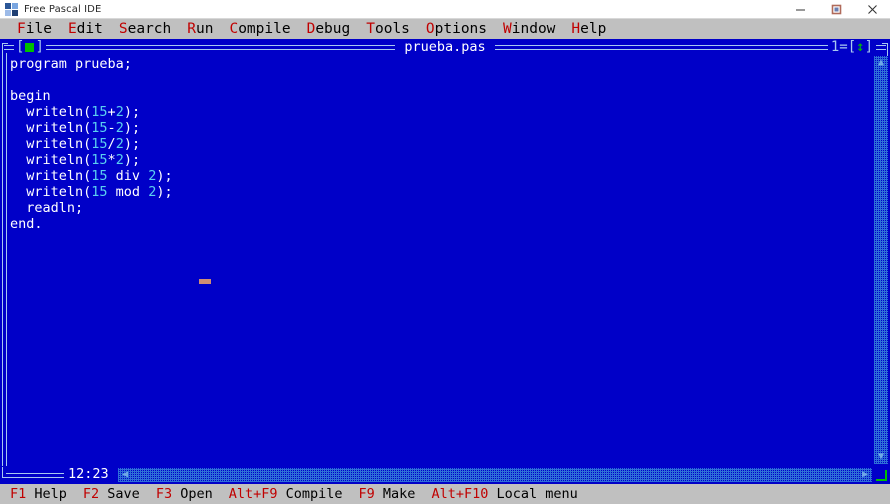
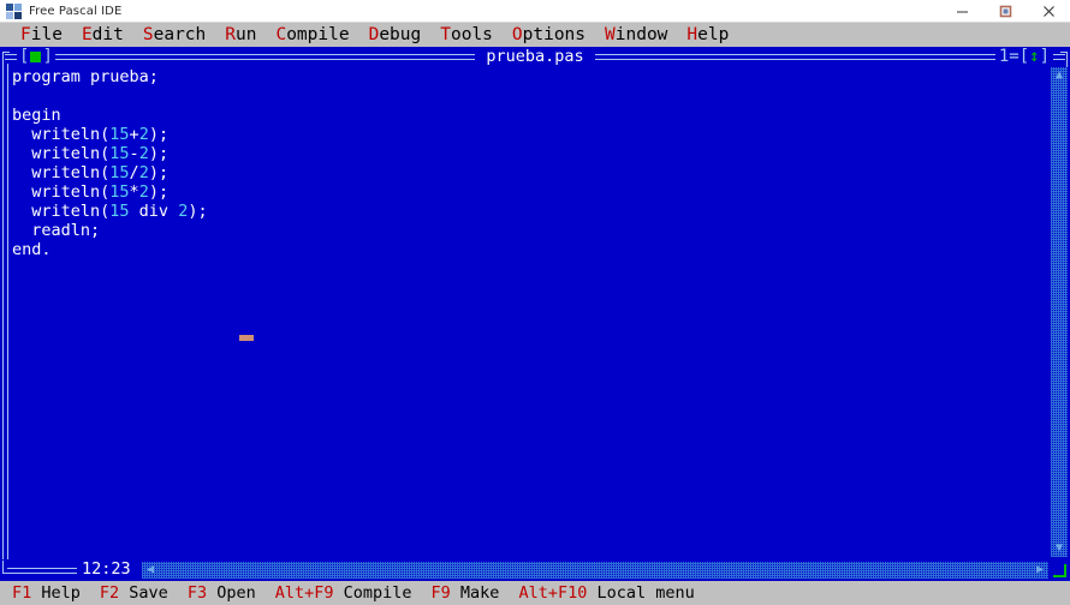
  Free Pascal IDE
  File
  Edit
  Search
  Run
  Compile
  Debug
  Tools
  Options
  Window
  Help
  [ ]
  prueba.pas
  1=[↕]
  program prueba;
  begin
  writeln(15+2);
  writeln(15-2);
  writeln(15/2);
  writeln(15*2);
  writeln(15 div 2);
- writeln(15 mod 2);
  readln;
  end.
  ▲
  ▼
  ◀
  ▶
  12:23
  F1 Help
  F2 Save
  F3 Open
  Alt+F9 Compile
  F9 Make
  Alt+F10 Local menu
